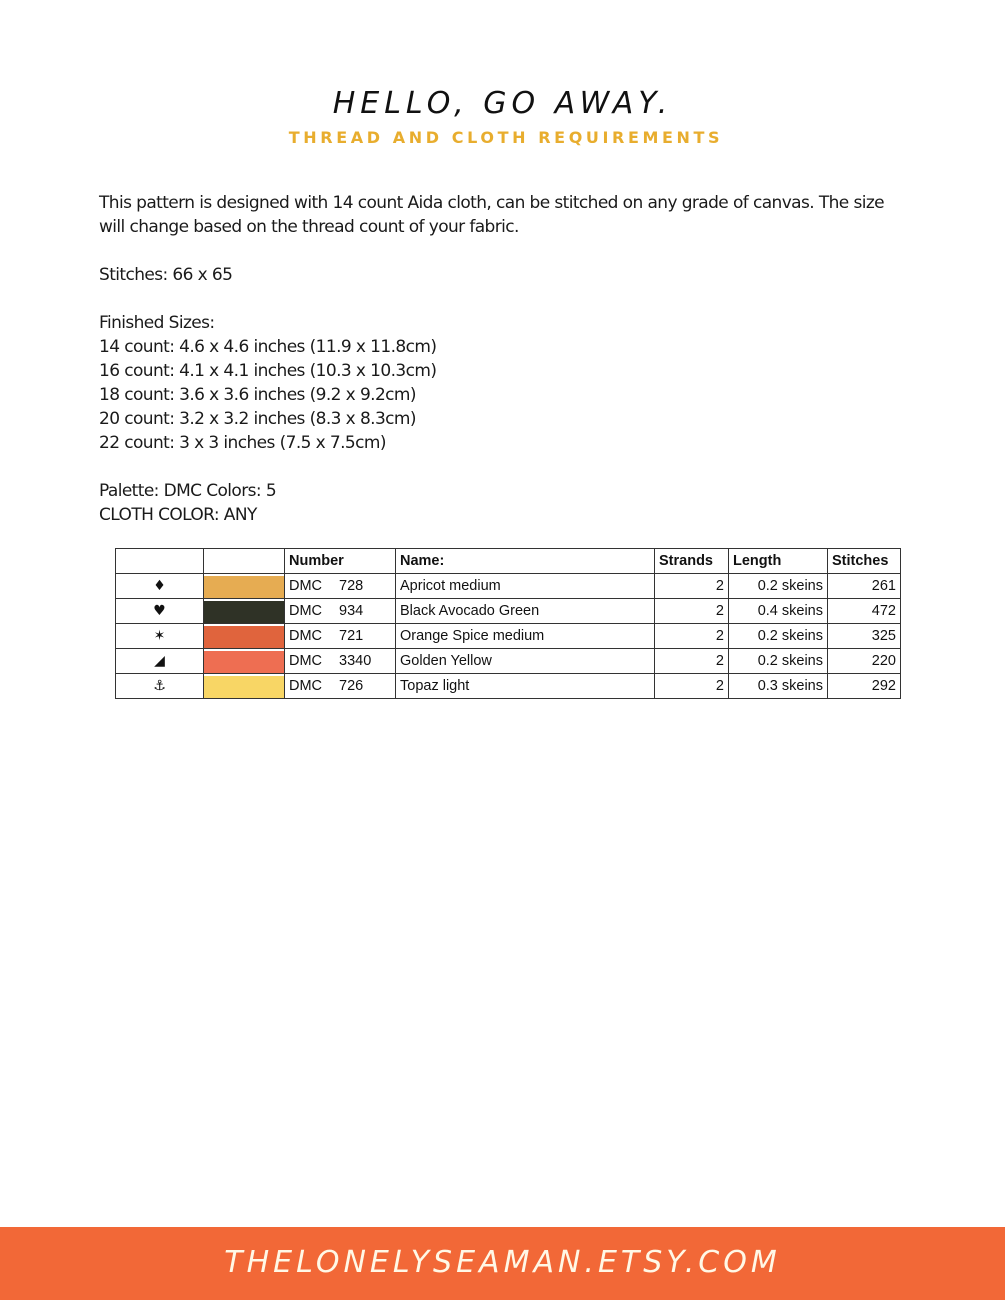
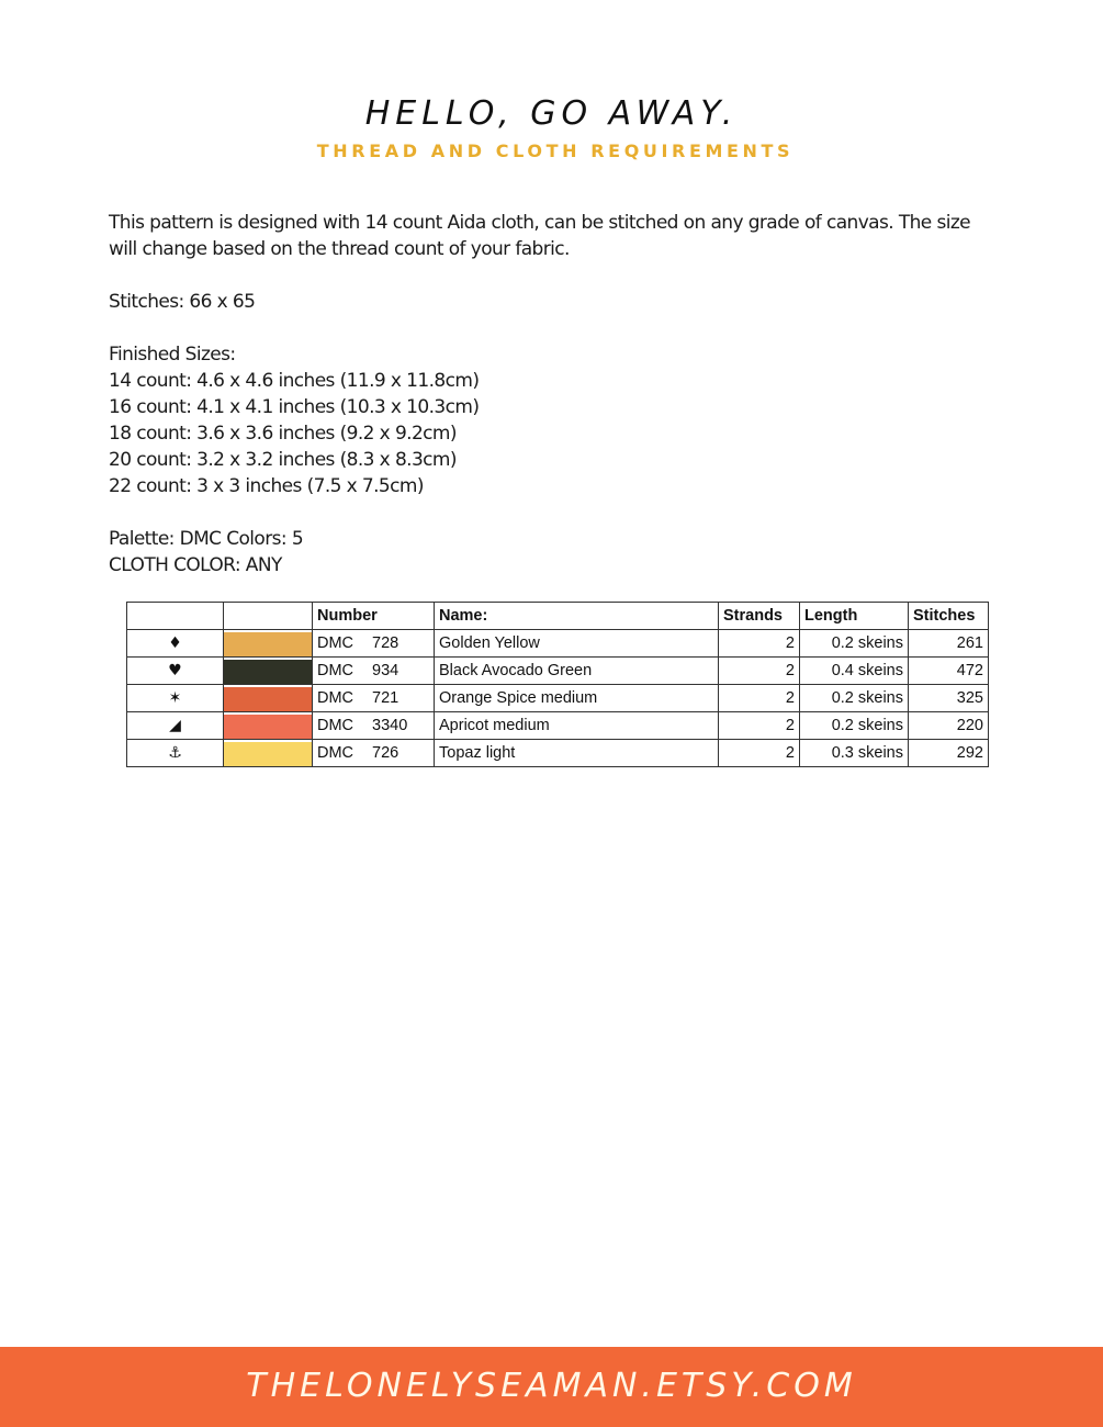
  HELLO, GO AWAY.
  THREAD AND CLOTH REQUIREMENTS
  This pattern is designed with 14 count Aida cloth, can be stitched on any grade of canvas. The size
  will change based on the thread count of your fabric.
  Stitches: 66 x 65
  Finished Sizes:
  14 count: 4.6 x 4.6 inches (11.9 x 11.8cm)
  16 count: 4.1 x 4.1 inches (10.3 x 10.3cm)
  18 count: 3.6 x 3.6 inches (9.2 x 9.2cm)
  20 count: 3.2 x 3.2 inches (8.3 x 8.3cm)
  22 count: 3 x 3 inches (7.5 x 7.5cm)
  Palette: DMC Colors: 5
  CLOTH COLOR: ANY
  		Number	Name:	Strands	Length	Stitches
- ♦		DMC 728	Apricot medium	2	0.2 skeins	261
+ ♦		DMC 728	Golden Yellow	2	0.2 skeins	261
  ♥		DMC 934	Black Avocado Green	2	0.4 skeins	472
  ✶		DMC 721	Orange Spice medium	2	0.2 skeins	325
- ◢		DMC 3340	Golden Yellow	2	0.2 skeins	220
+ ◢		DMC 3340	Apricot medium	2	0.2 skeins	220
  ⚓		DMC 726	Topaz light	2	0.3 skeins	292
  THELONELYSEAMAN.ETSY.COM
